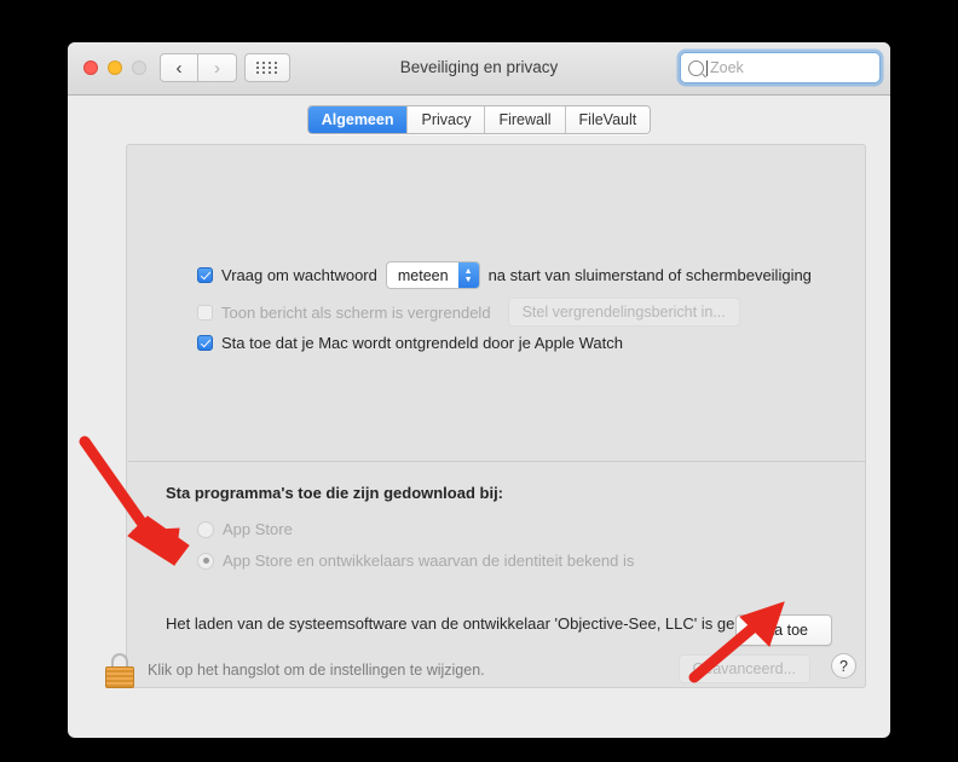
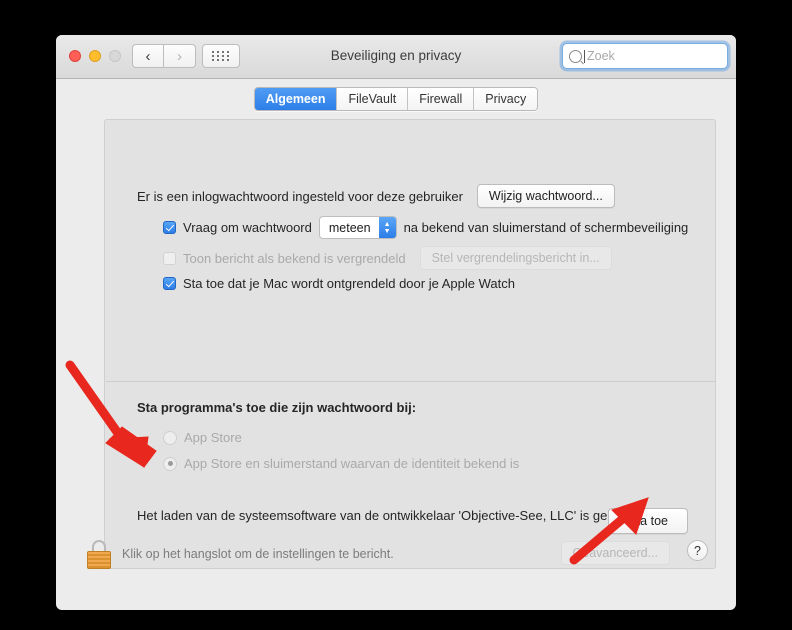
  ‹
  ›
  Beveiliging en privacy
  Zoek
  Algemeen
- Privacy
+ FileVault
  Firewall
- FileVault
+ Privacy
+ Er is een inlogwachtwoord ingesteld voor deze gebruiker
+ Wijzig wachtwoord...
  Vraag om wachtwoord
  meteen
- na start van sluimerstand of schermbeveiliging
+ na bekend van sluimerstand of schermbeveiliging
- Toon bericht als scherm is vergrendeld
+ Toon bericht als bekend is vergrendeld
  Stel vergrendelingsbericht in...
  Sta toe dat je Mac wordt ontgrendeld door je Apple Watch
- Sta programma's toe die zijn gedownload bij:
+ Sta programma's toe die zijn wachtwoord bij:
  App Store
- App Store en ontwikkelaars waarvan de identiteit bekend is
+ App Store en sluimerstand waarvan de identiteit bekend is
  Het laden van de systeemsoftware van de ontwikkelaar 'Objective-See, LLC'
- Klik op het hangslot om de instellingen te wijzigen.
+ Klik op het hangslot om de instellingen te bericht.
  avanceerd...
  ?
